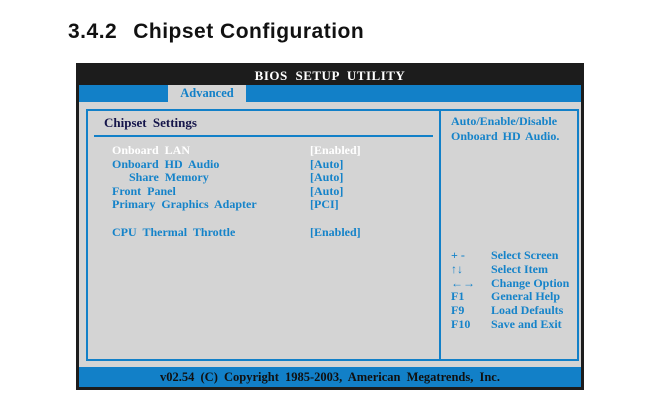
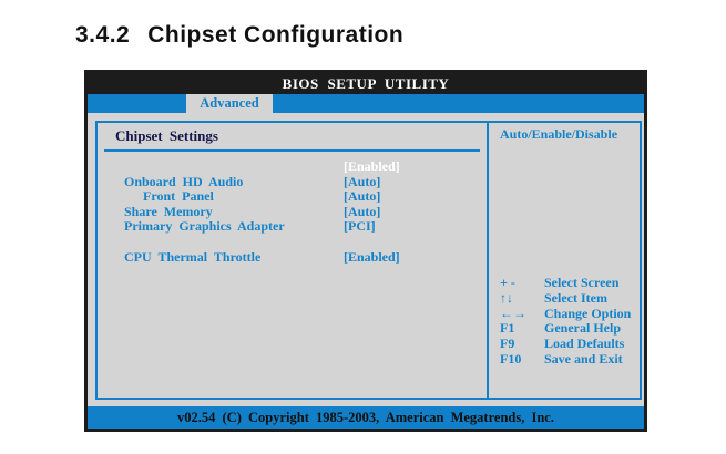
  3.4.2 Chipset Configuration
  BIOS SETUP UTILITY
  Advanced
  Chipset Settings
- Onboard LAN
  [Enabled]
  Onboard HD Audio
  [Auto]
- Share Memory
+ Front Panel
  [Auto]
- Front Panel
+ Share Memory
  [Auto]
  Primary Graphics Adapter
  [PCI]
  CPU Thermal Throttle
  [Enabled]
  Auto/Enable/Disable
- Onboard HD Audio.
  + - Select Screen
  ↑↓ Select Item
  ←→ Change Option
  F1 General Help
  F9 Load Defaults
  F10 Save and Exit
  v02.54 (C) Copyright 1985-2003, American Megatrends, Inc.
